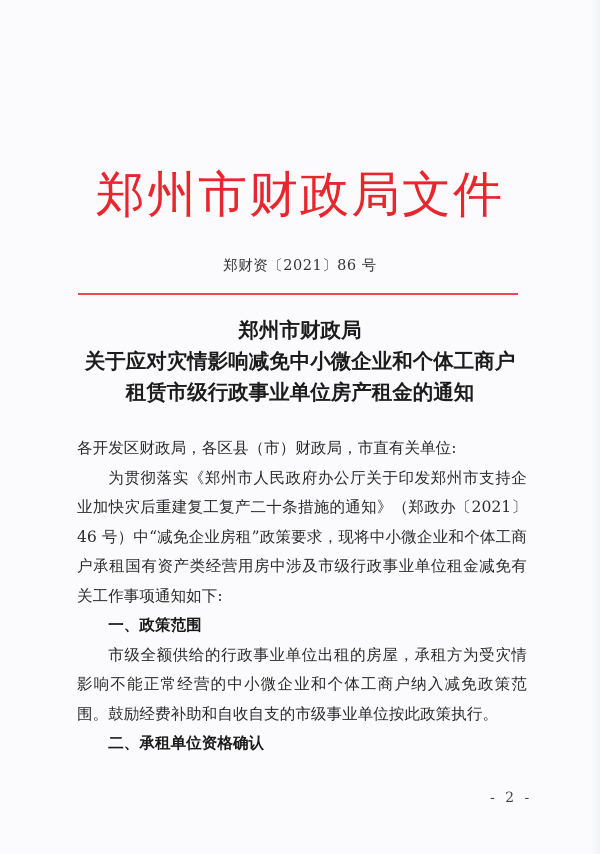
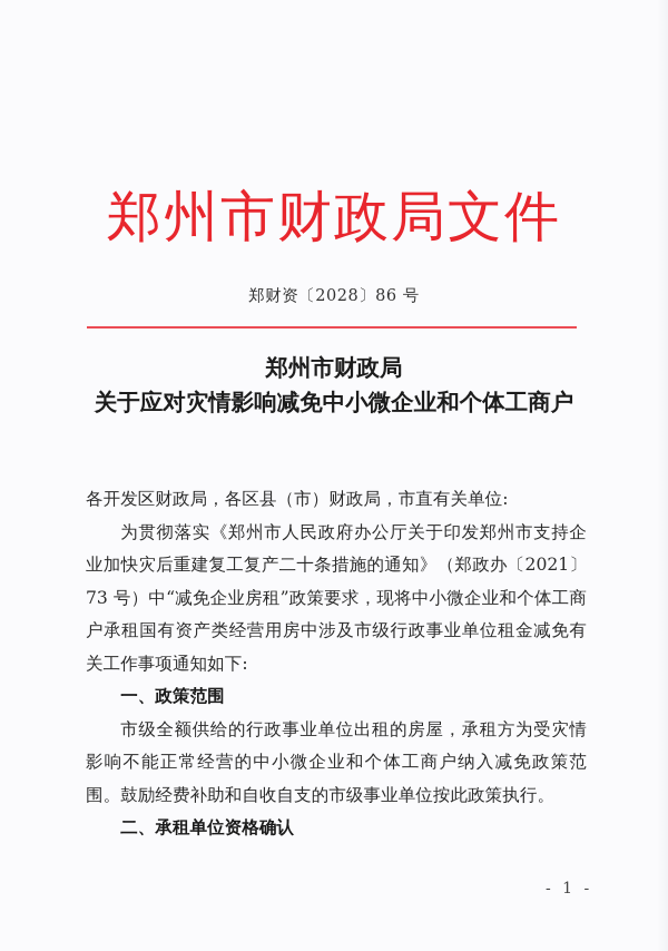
  郑州市财政局文件
- 郑财资〔2021〕86 号
+ 郑财资〔2028〕86 号
  郑州市财政局
  关于应对灾情影响减免中小微企业和个体工商户
- 租赁市级行政事业单位房产租金的通知
  各开发区财政局，各区县（市）财政局，市直有关单位:
- 为贯彻落实《郑州市人民政府办公厅关于印发郑州市支持企业加快灾后重建复工复产二十条措施的通知》（郑政办〔2021〕46 号）中“减免企业房租”政策要求，现将中小微企业和个体工商户承租国有资产类经营用房中涉及市级行政事业单位租金减免有关工作事项通知如下:
+ 为贯彻落实《郑州市人民政府办公厅关于印发郑州市支持企业加快灾后重建复工复产二十条措施的通知》（郑政办〔2021〕73 号）中“减免企业房租”政策要求，现将中小微企业和个体工商户承租国有资产类经营用房中涉及市级行政事业单位租金减免有关工作事项通知如下:
  一、政策范围
  市级全额供给的行政事业单位出租的房屋，承租方为受灾情影响不能正常经营的中小微企业和个体工商户纳入减免政策范围。鼓励经费补助和自收自支的市级事业单位按此政策执行。
  二、承租单位资格确认
- - 2 -
+ - 1 -
